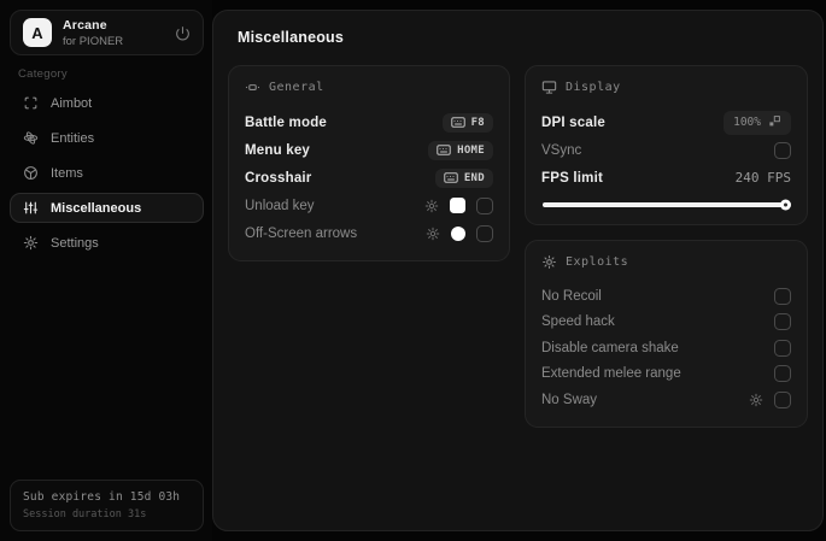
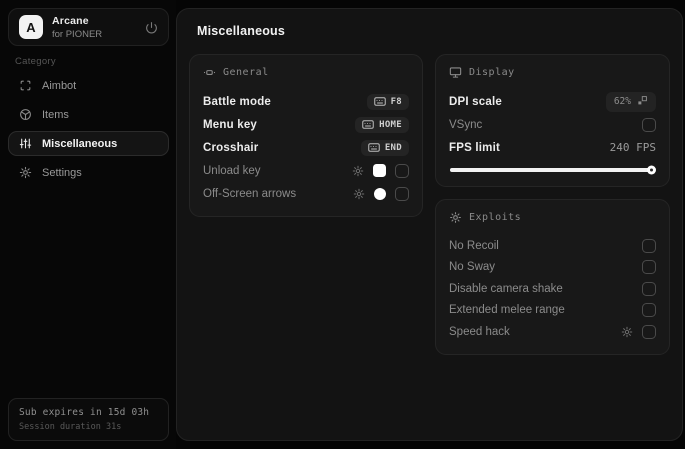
  A
  Arcane
  for PIONER
  Category
  Aimbot
- Entities
  Items
  Miscellaneous
  Settings
  Sub expires in 15d 03h
  Session duration 31s
  Miscellaneous
  General
  Battle mode
  F8
  Menu key
  HOME
  Crosshair
  END
  Unload key
  Off-Screen arrows
  Display
  DPI scale
- 100%
+ 62%
  VSync
  FPS limit
  240 FPS
  Exploits
  No Recoil
- Speed hack
+ No Sway
  Disable camera shake
  Extended melee range
- No Sway
+ Speed hack
